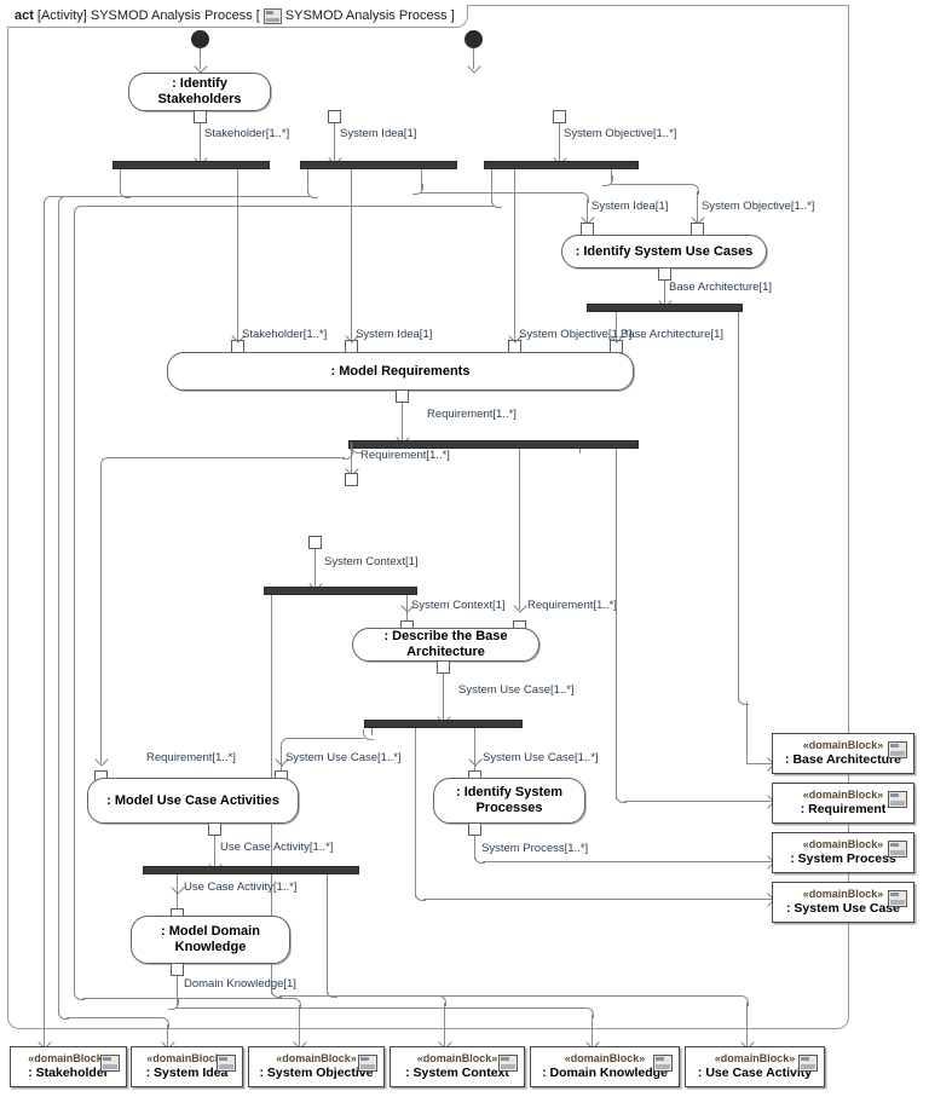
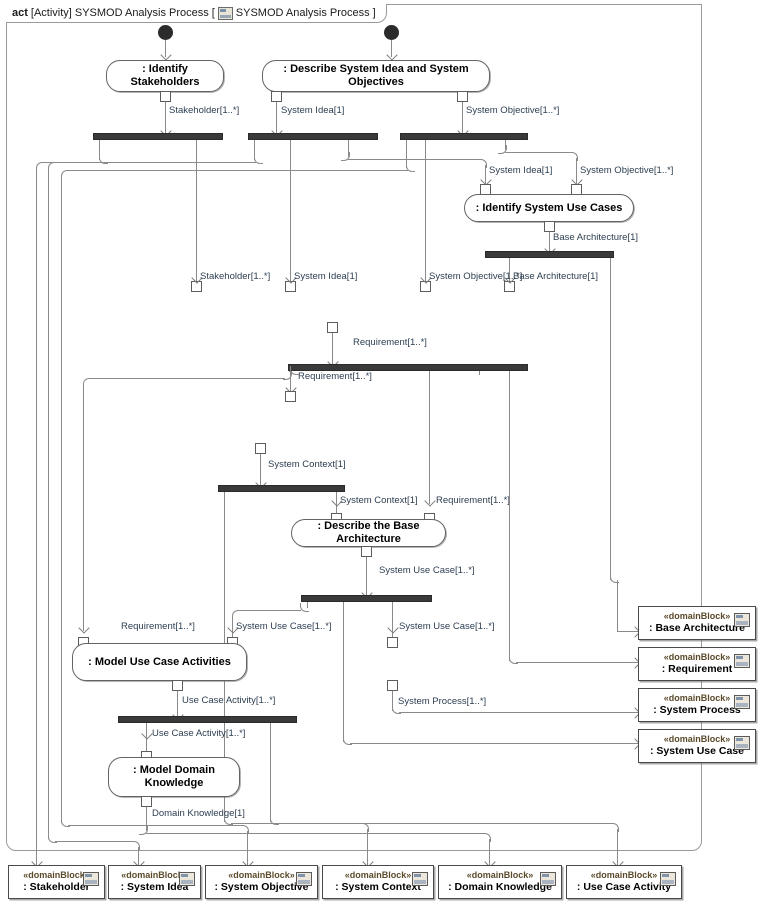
  act
  [Activity]
  SYSMOD Analysis Process
  [
  SYSMOD Analysis Process
  ]
  : Identify Stakeholders
  Stakeholder[1..*]
+ : Describe System Idea and System Objectives
  System Idea[1]
  System Objective[1..*]
  System Idea[1]
  System Objective[1..*]
  : Identify System Use Cases
  Base Architecture[1]
  Stakeholder[1..*]
  System Idea[1]
  System Objective[1..*]
  Base Architecture[1]
- : Model Requirements
  Requirement[1..*]
  Requirement[1..*]
  Requirement[1..*
  Requirement[1..*]
  System Context[1]
  System Context[1]
  : Describe the Base Architecture
  System Use Case[1..*]
  System Use Case[1..*]
  System Use Case[1..*]
  : Model Use Case Activities
  Use Case Activity[1..*]
- : Identify System Processes
  System Process[1..*]
  Use Case Activity[1..*]
  : Model Domain Knowledge
  Domain Knowledge[1]
  «domainBlock»
  : Base Architecture
  «domainBlock»
  : Requirement
  «domainBlock»
  : System Process
  «domainBlock»
  : System Use Case
  «domainBloc
  : Stakeholder
  «domainBloc
  : System Idea
  «domainBlock»
  : System Objective
  «domainBlock»
  : System Context
  «domainBlock»
  : Domain Knowledge
  «domainBlock»
  : Use Case Activity
